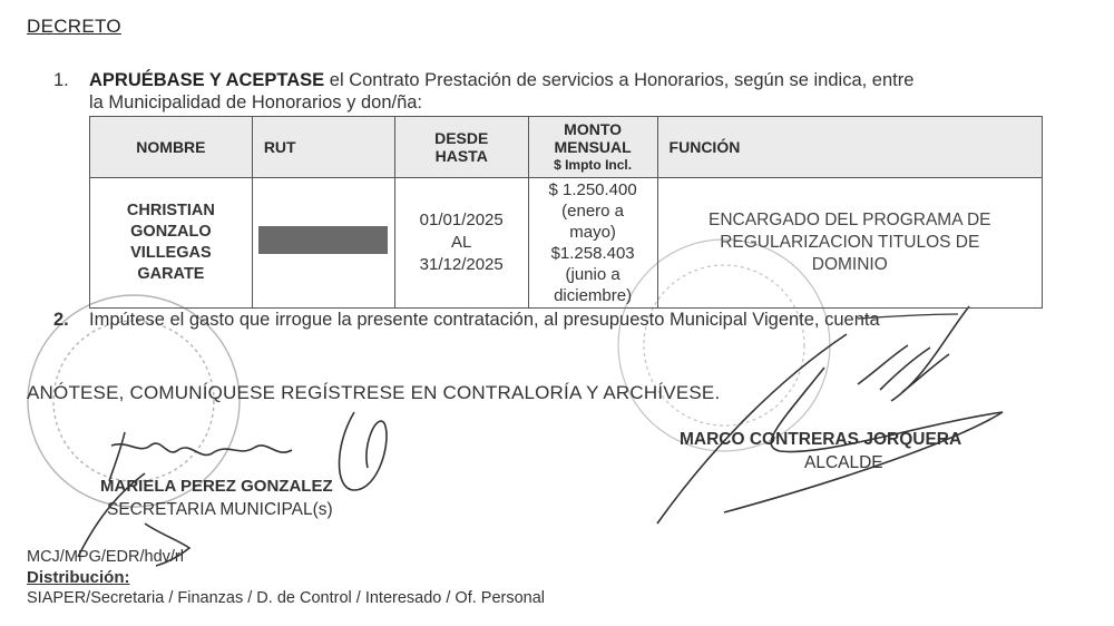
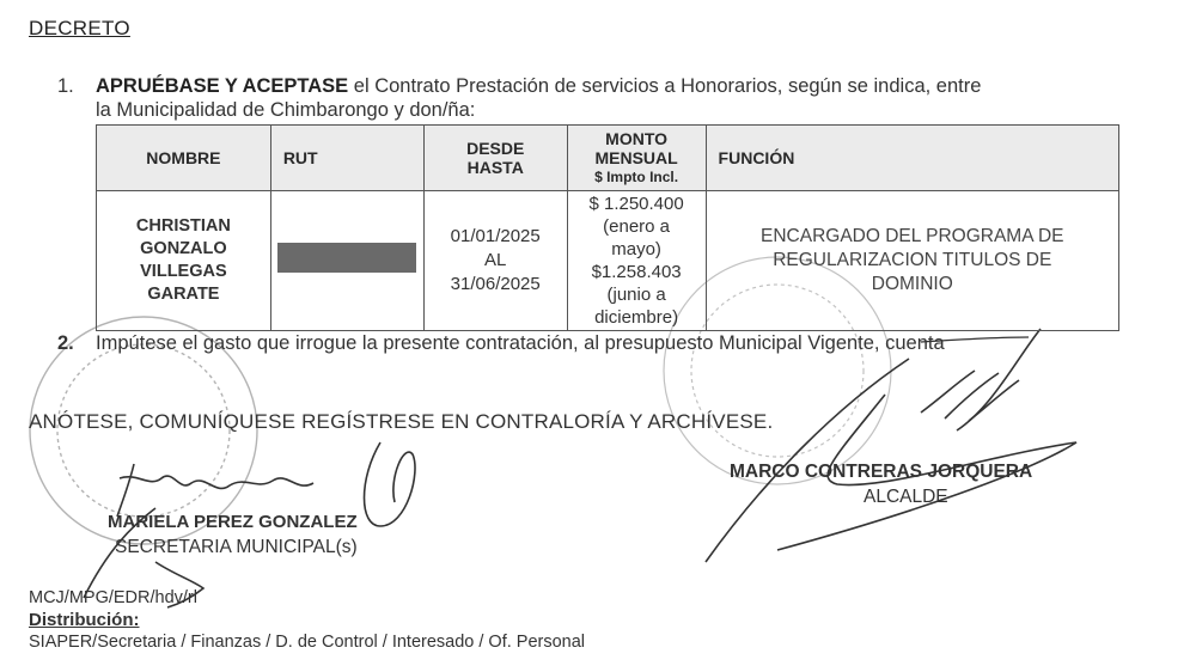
  DECRETO
  1. APRUÉBASE Y ACEPTASE el Contrato Prestación de servicios a Honorarios, según se indica, entre
- la Municipalidad de Honorarios y don/ña:
+ la Municipalidad de Chimbarongo y don/ña:
  NOMBRE	RUT	DESDE HASTA	MONTO MENSUAL $ Impto Incl.	FUNCIÓN
- CHRISTIAN GONZALO VILLEGAS GARATE		01/01/2025 AL 31/12/2025	$ 1.250.400 (enero a mayo) $1.258.403 (junio a diciembre)	ENCARGADO DEL PROGRAMA DE REGULARIZACION TITULOS DE DOMINIO
+ CHRISTIAN GONZALO VILLEGAS GARATE		01/01/2025 AL 31/06/2025	$ 1.250.400 (enero a mayo) $1.258.403 (junio a diciembre)	ENCARGADO DEL PROGRAMA DE REGULARIZACION TITULOS DE DOMINIO
  2. Impútese el gasto que irrogue la presente contratación, al presupuesto Municipal Vigente, cuenta
  ANÓTESE, COMUNÍQUESE REGÍSTRESE EN CONTRALORÍA Y ARCHÍVESE.
  MARIELA PEREZ GONZALEZ
  SECRETARIA MUNICIPAL(s)
  MARCO CONTRERAS JORQUERA
  ALCALDE
  MCJ/MPG/EDR/hdv/rl
  Distribución:
  SIAPER/Secretaria / Finanzas / D. de Control / Interesado / Of. Personal
